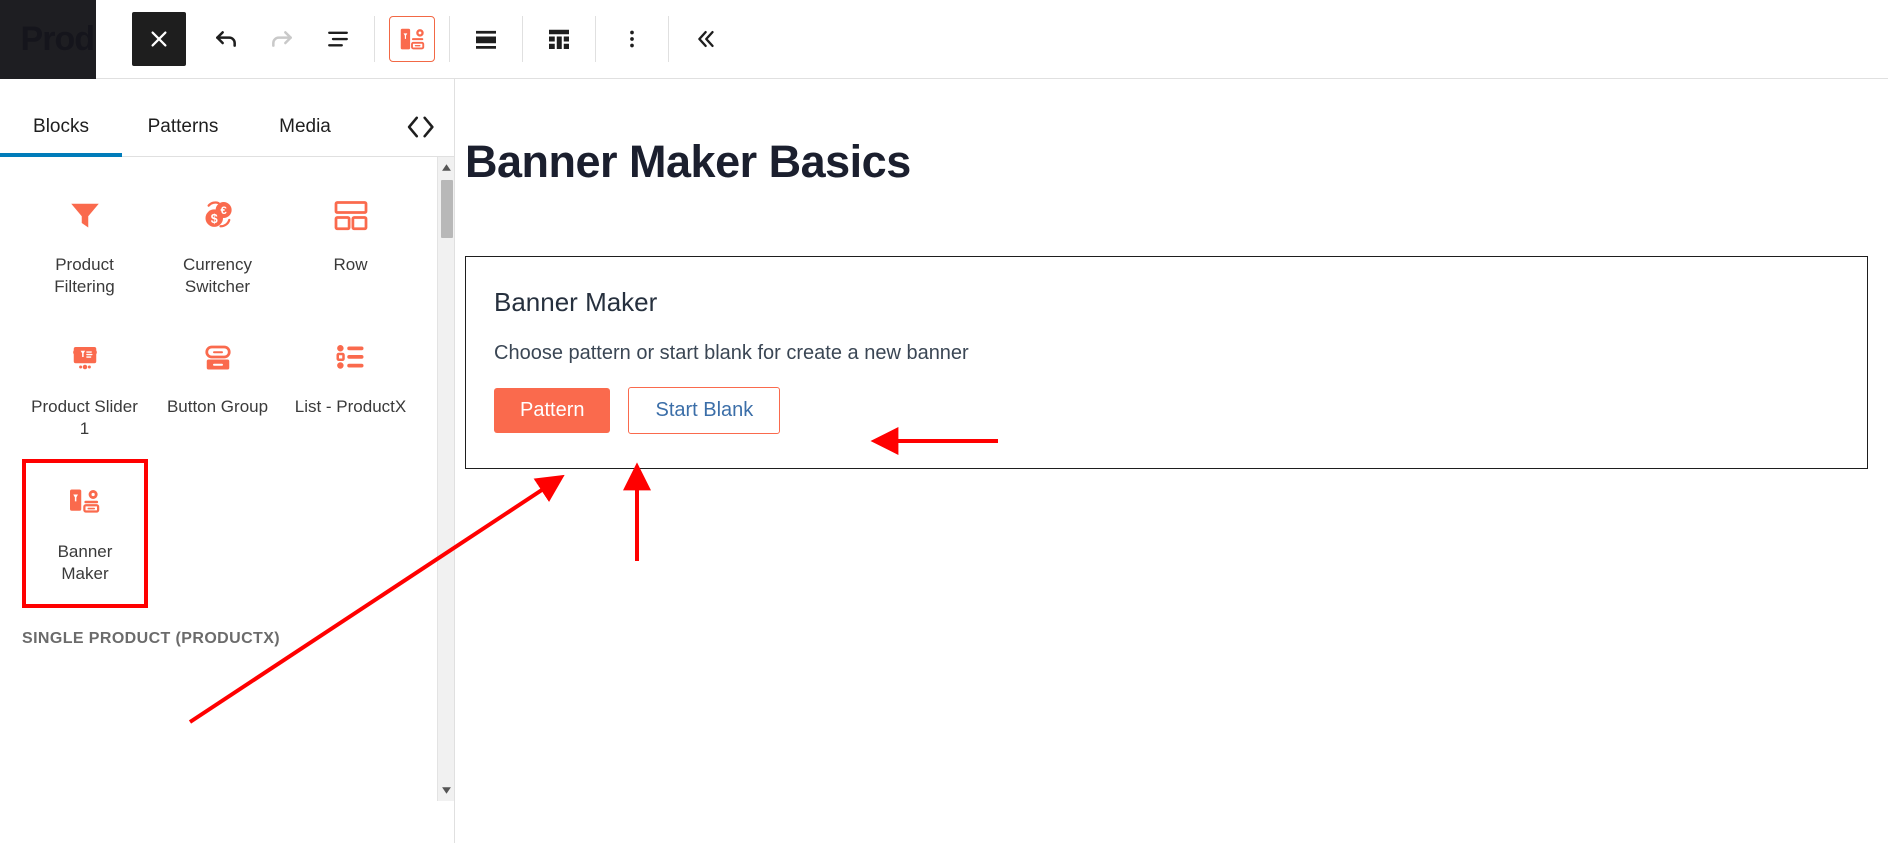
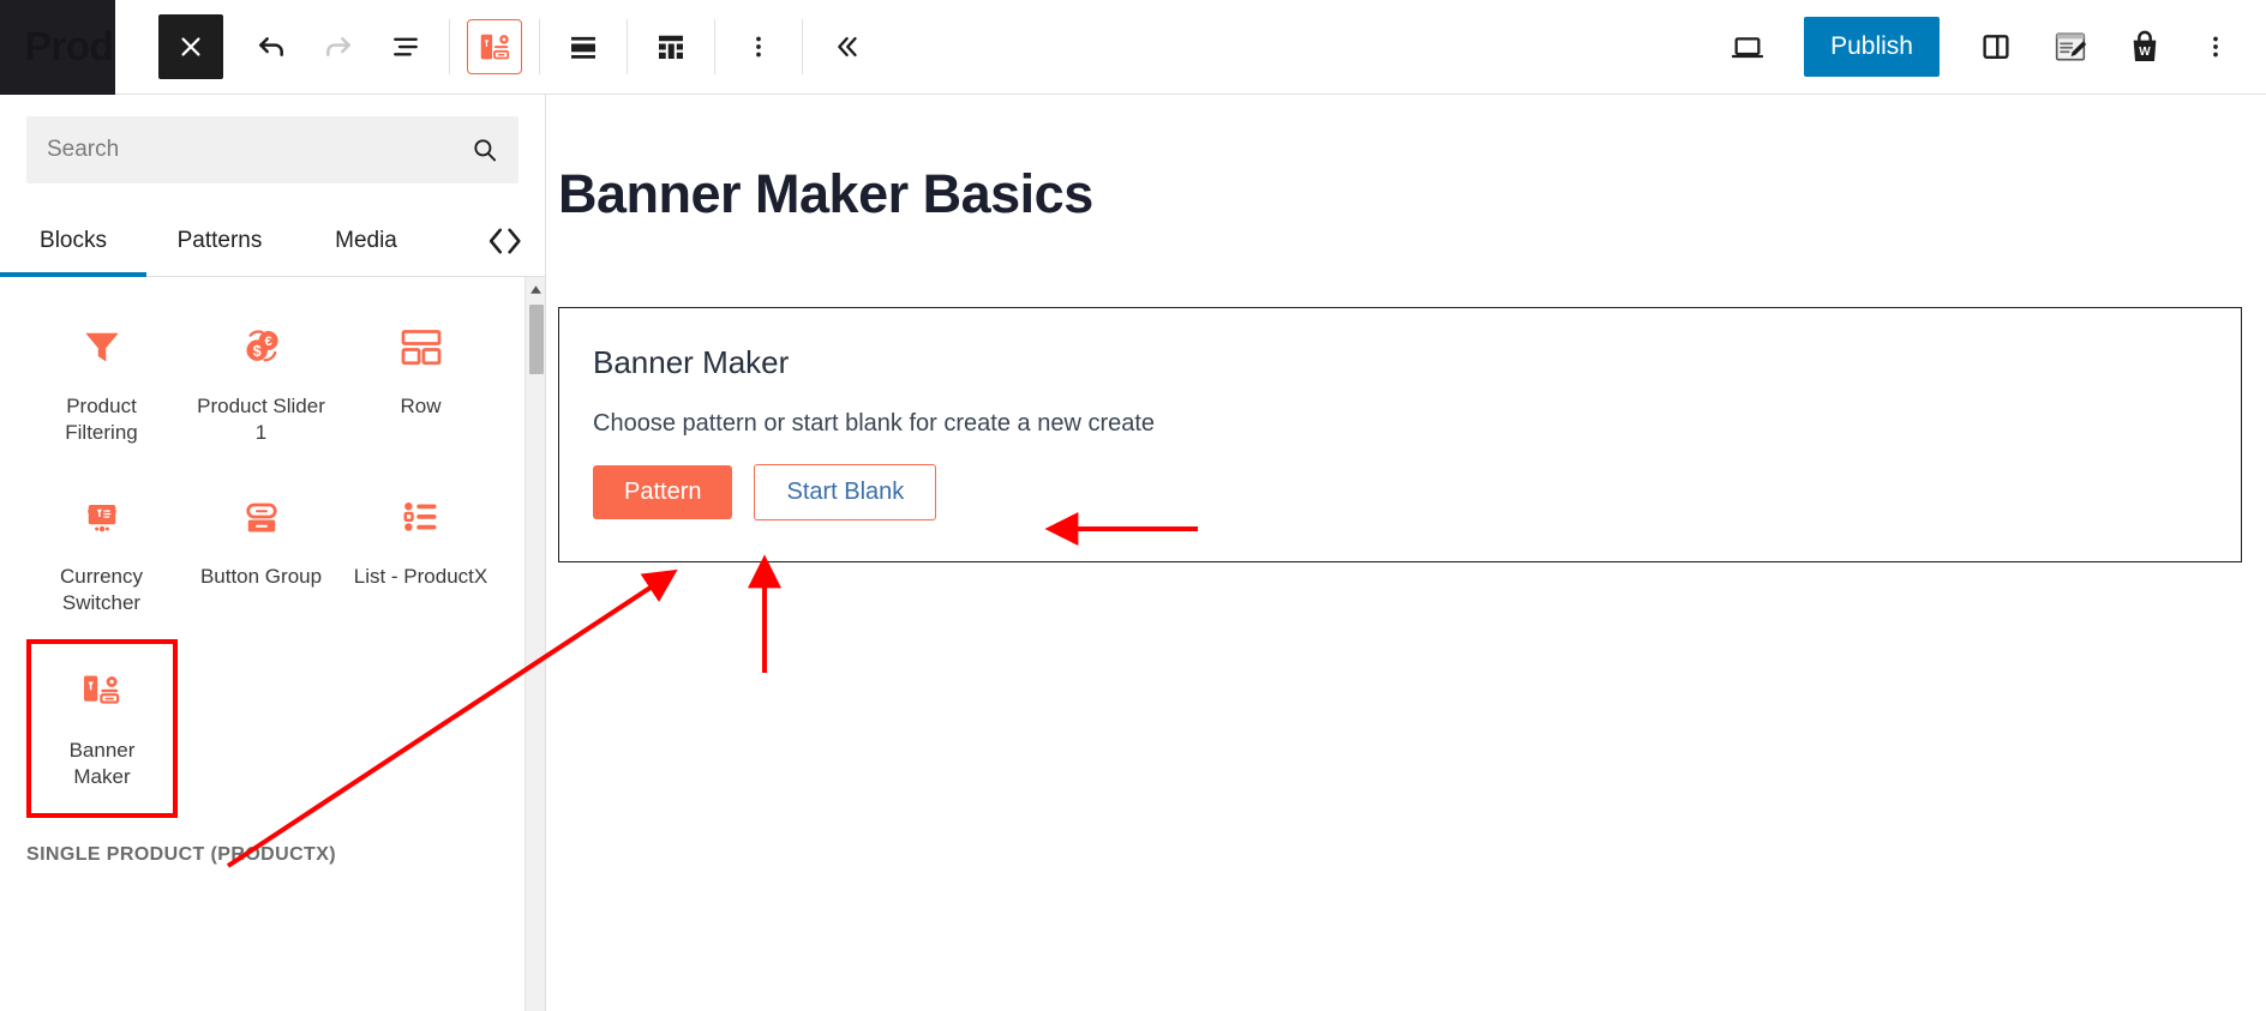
+ Publish
+ W
+ Search
  Blocks
  Patterns
  Media
  Product Filtering
  €
  $
- Currency Switcher
+ Product Slider 1
  Row
- Product Slider 1
+ Currency Switcher
  Button Group
  List - ProductX
  Banner Maker
  SINGLE PRODUCT (PRODUCTX)
  Banner Maker Basics
  Banner Maker
- Choose pattern or start blank for create a new banner
+ Choose pattern or start blank for create a new create
  Pattern
  Start Blank
